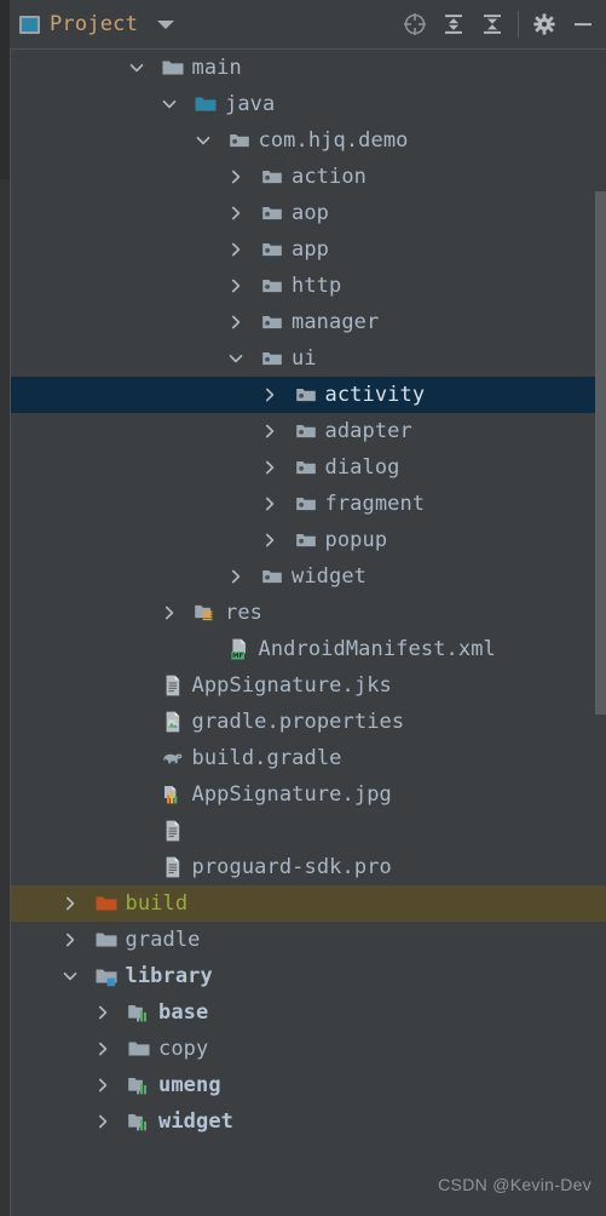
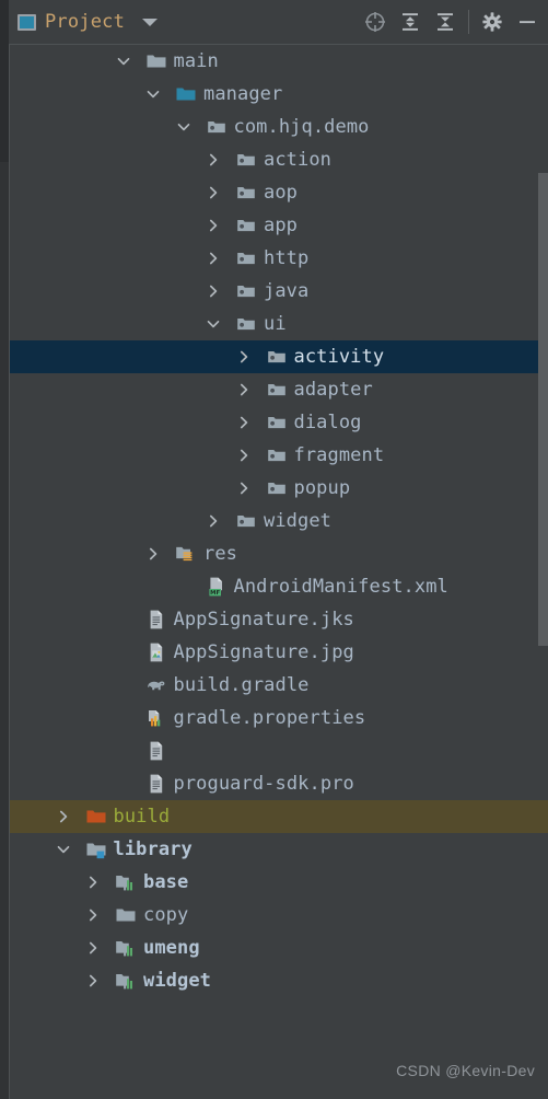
  Project
  main
- java
+ manager
  com.hjq.demo
  action
  aop
  app
  http
- manager
+ java
  ui
  activity
  adapter
  dialog
  fragment
  popup
  widget
  res
  AndroidManifest.xml
  AppSignature.jks
- gradle.properties
+ AppSignature.jpg
  build.gradle
- AppSignature.jpg
+ gradle.properties
  proguard-sdk.pro
  build
- gradle
  library
  base
  copy
  umeng
  widget
  CSDN @Kevin-Dev
